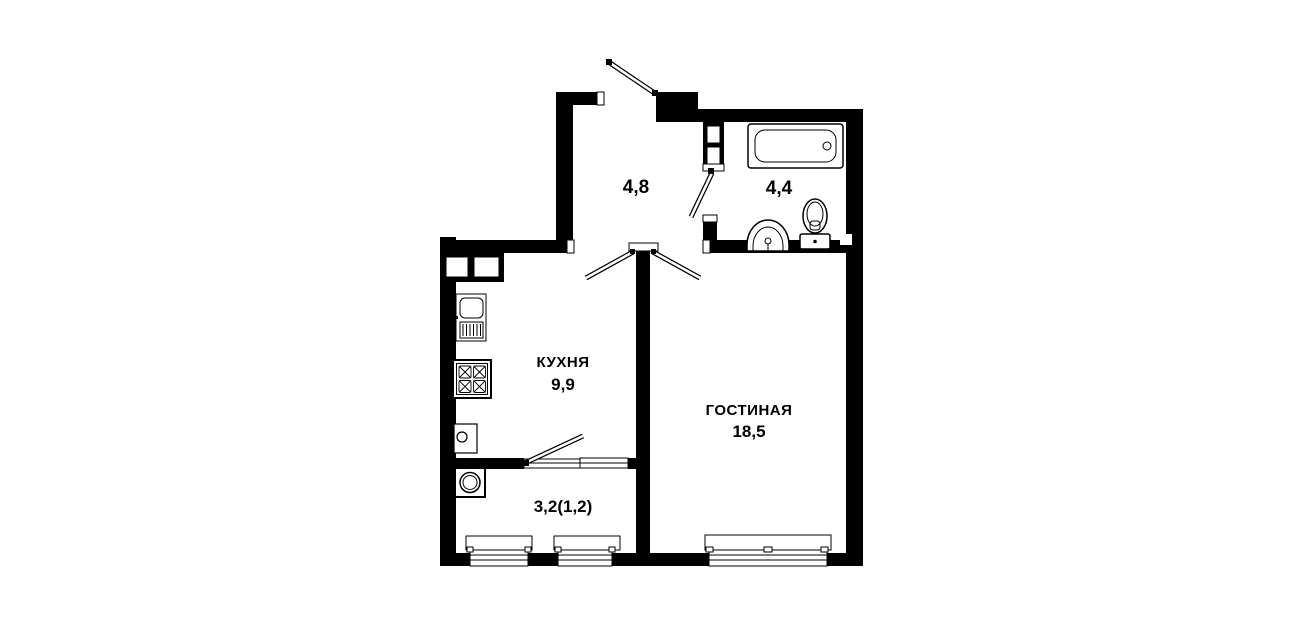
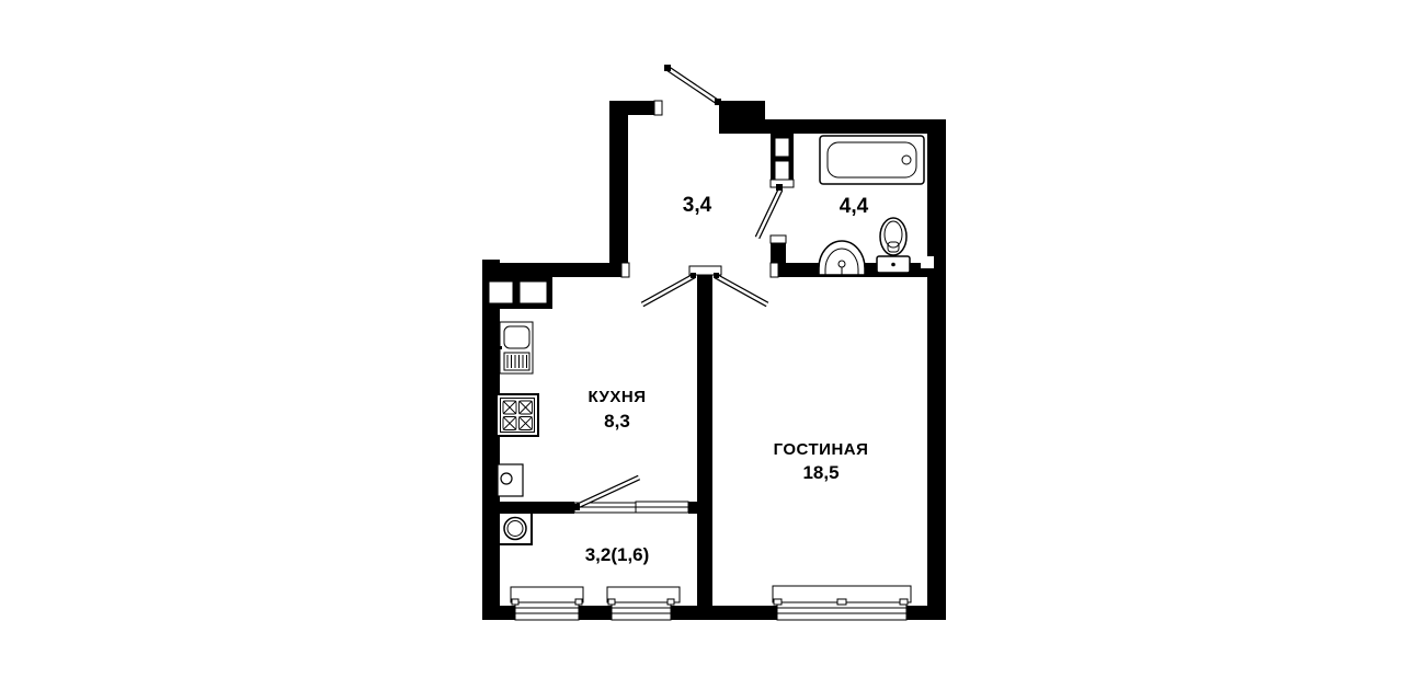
- 4,8
+ 3,4
  4,4
  КУХНЯ
- 9,9
+ 8,3
  ГОСТИНАЯ
  18,5
- 3,2(1,2)
+ 3,2(1,6)
